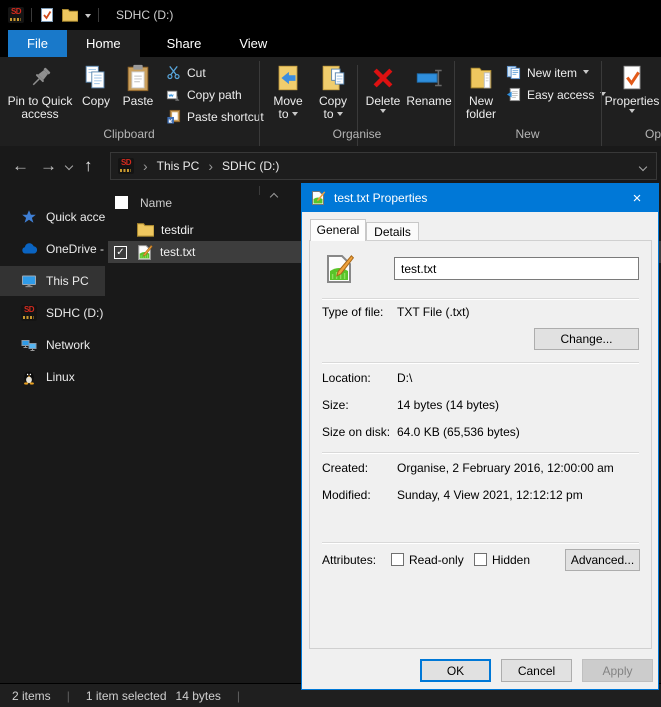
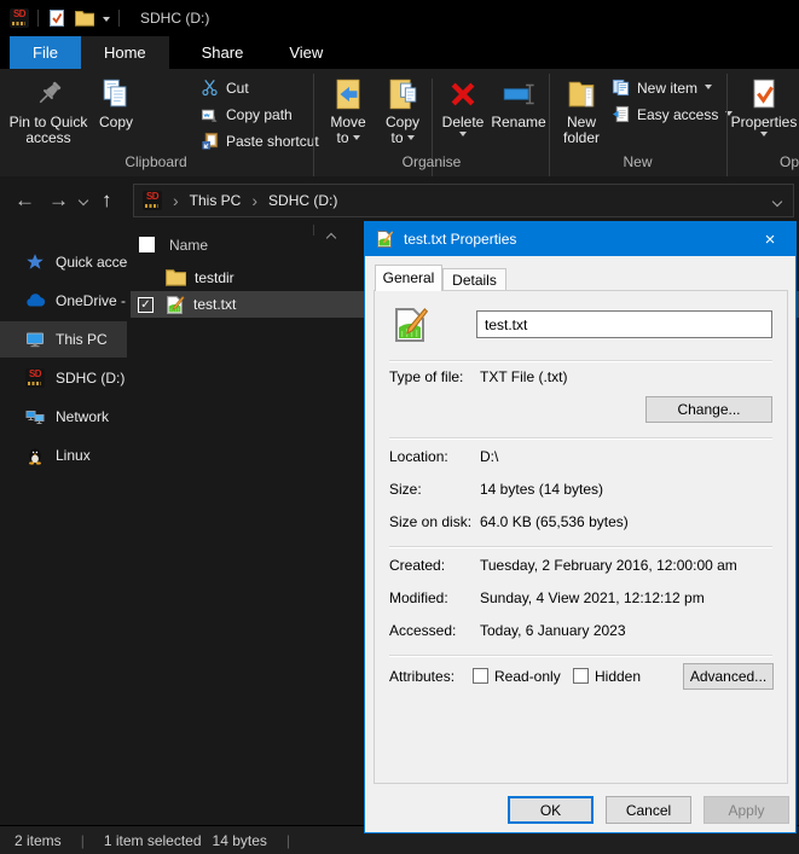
  SD
  SDHC (D:)
  File
  Home
  Share
  View
  Pin to Quick
  access
  Copy
- Paste
  Cut
  Copy path
  Paste shortcut
  Move
  to
  Copy
  to
  Delete
  Rename
  New
  folder
  New item
  Easy access
  Properties
  Clipboard
  Organise
  New
  ←
  →
  ↑
  SD
  ›
  This PC
  ›
  SDHC (D:)
  Quick acce
  OneDrive -
  This PC
  SD
  SDHC (D:)
  Network
  Linux
  Name
  testdir
  ✓
  test.txt
  2 items
  |
  1 item selected
  14 bytes
  |
  test.txt Properties
  ×
  General
  Details
  test.txt
  Type of file:
  TXT File (.txt)
  Change...
  Location:
  D:\
  Size:
  14 bytes (14 bytes)
  Size on disk:
  64.0 KB (65,536 bytes)
  Created:
- Organise, 2 February 2016, 12:00:00 am
+ Tuesday, 2 February 2016, 12:00:00 am
  Modified:
  Sunday, 4 View 2021, 12:12:12 pm
+ Accessed:
+ Today, 6 January 2023
  Attributes:
  Read-only
  Hidden
  Advanced...
  OK
  Cancel
  Apply
